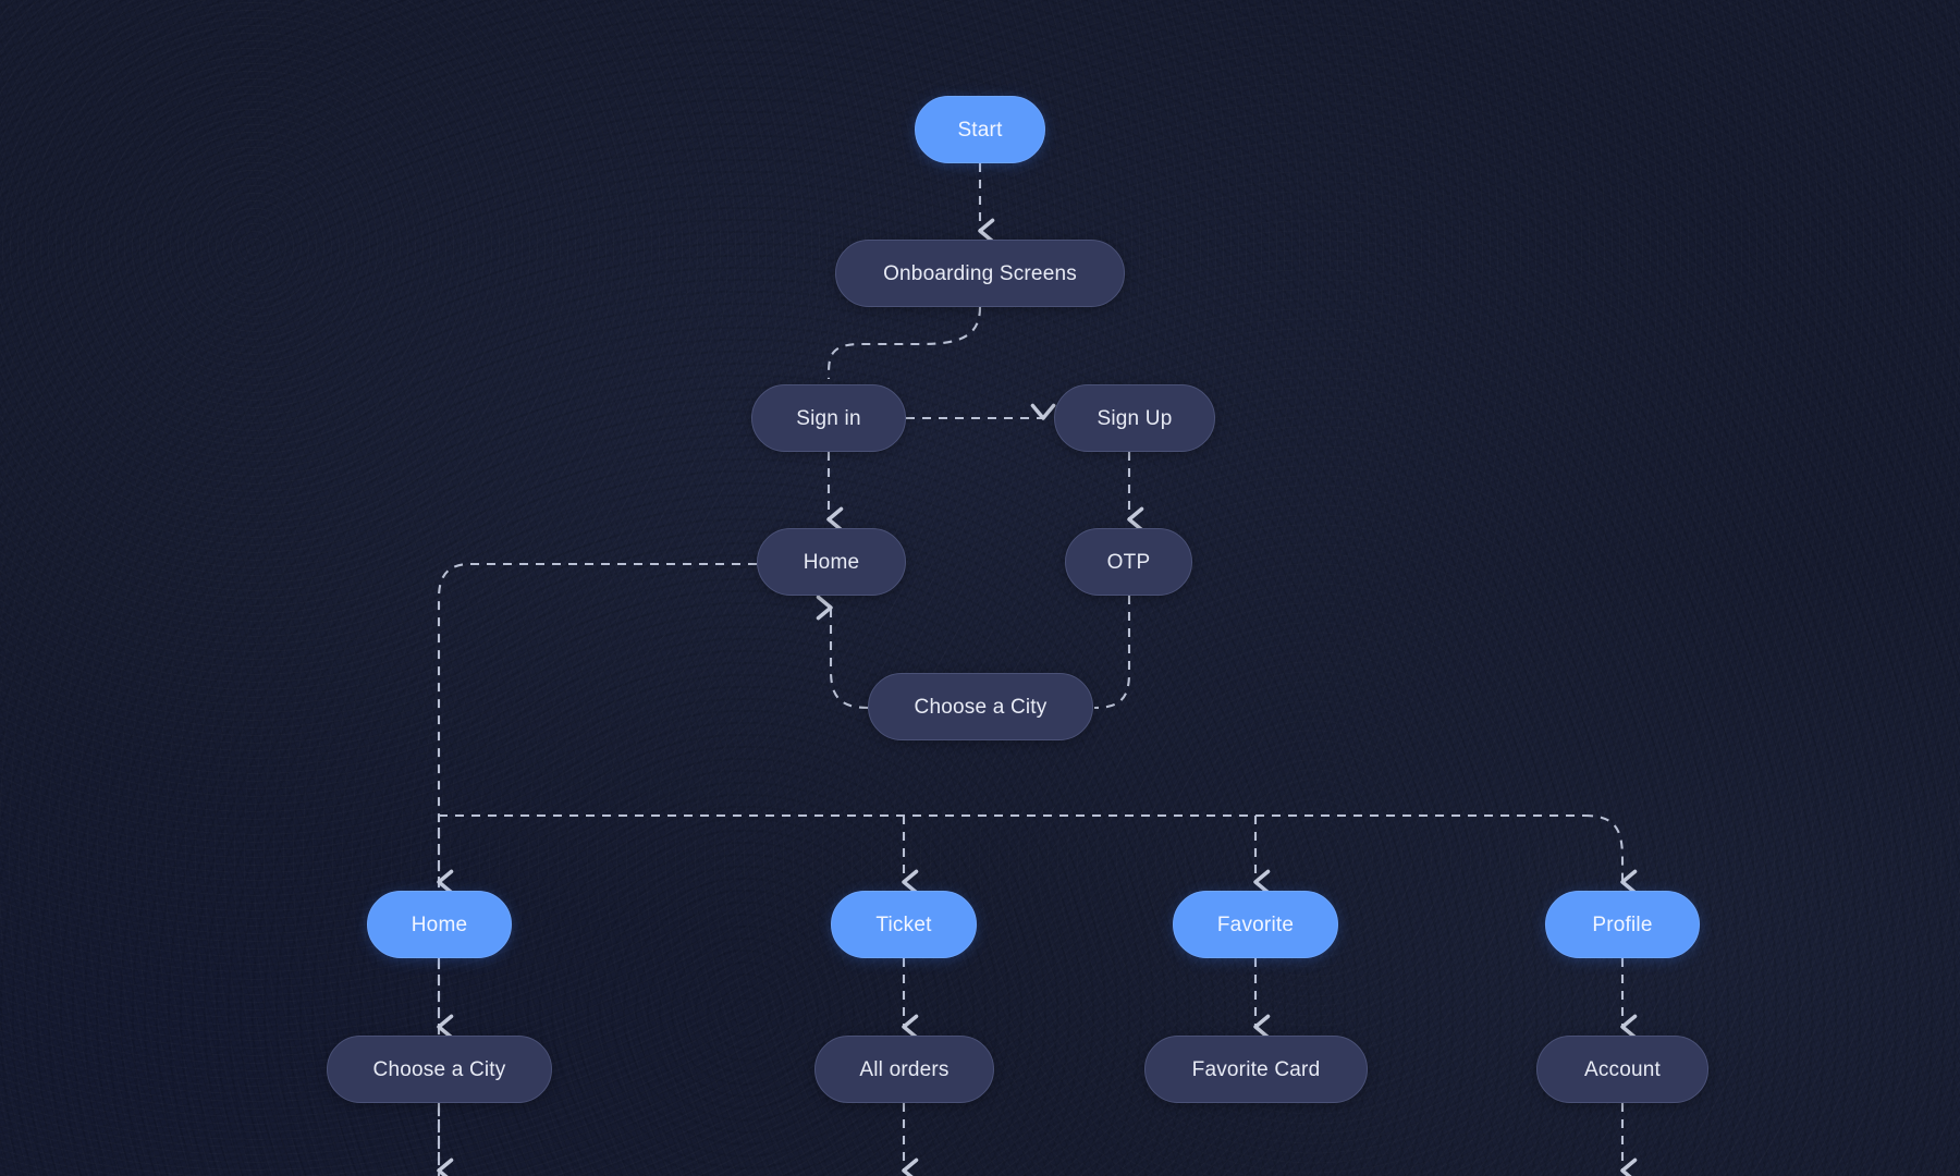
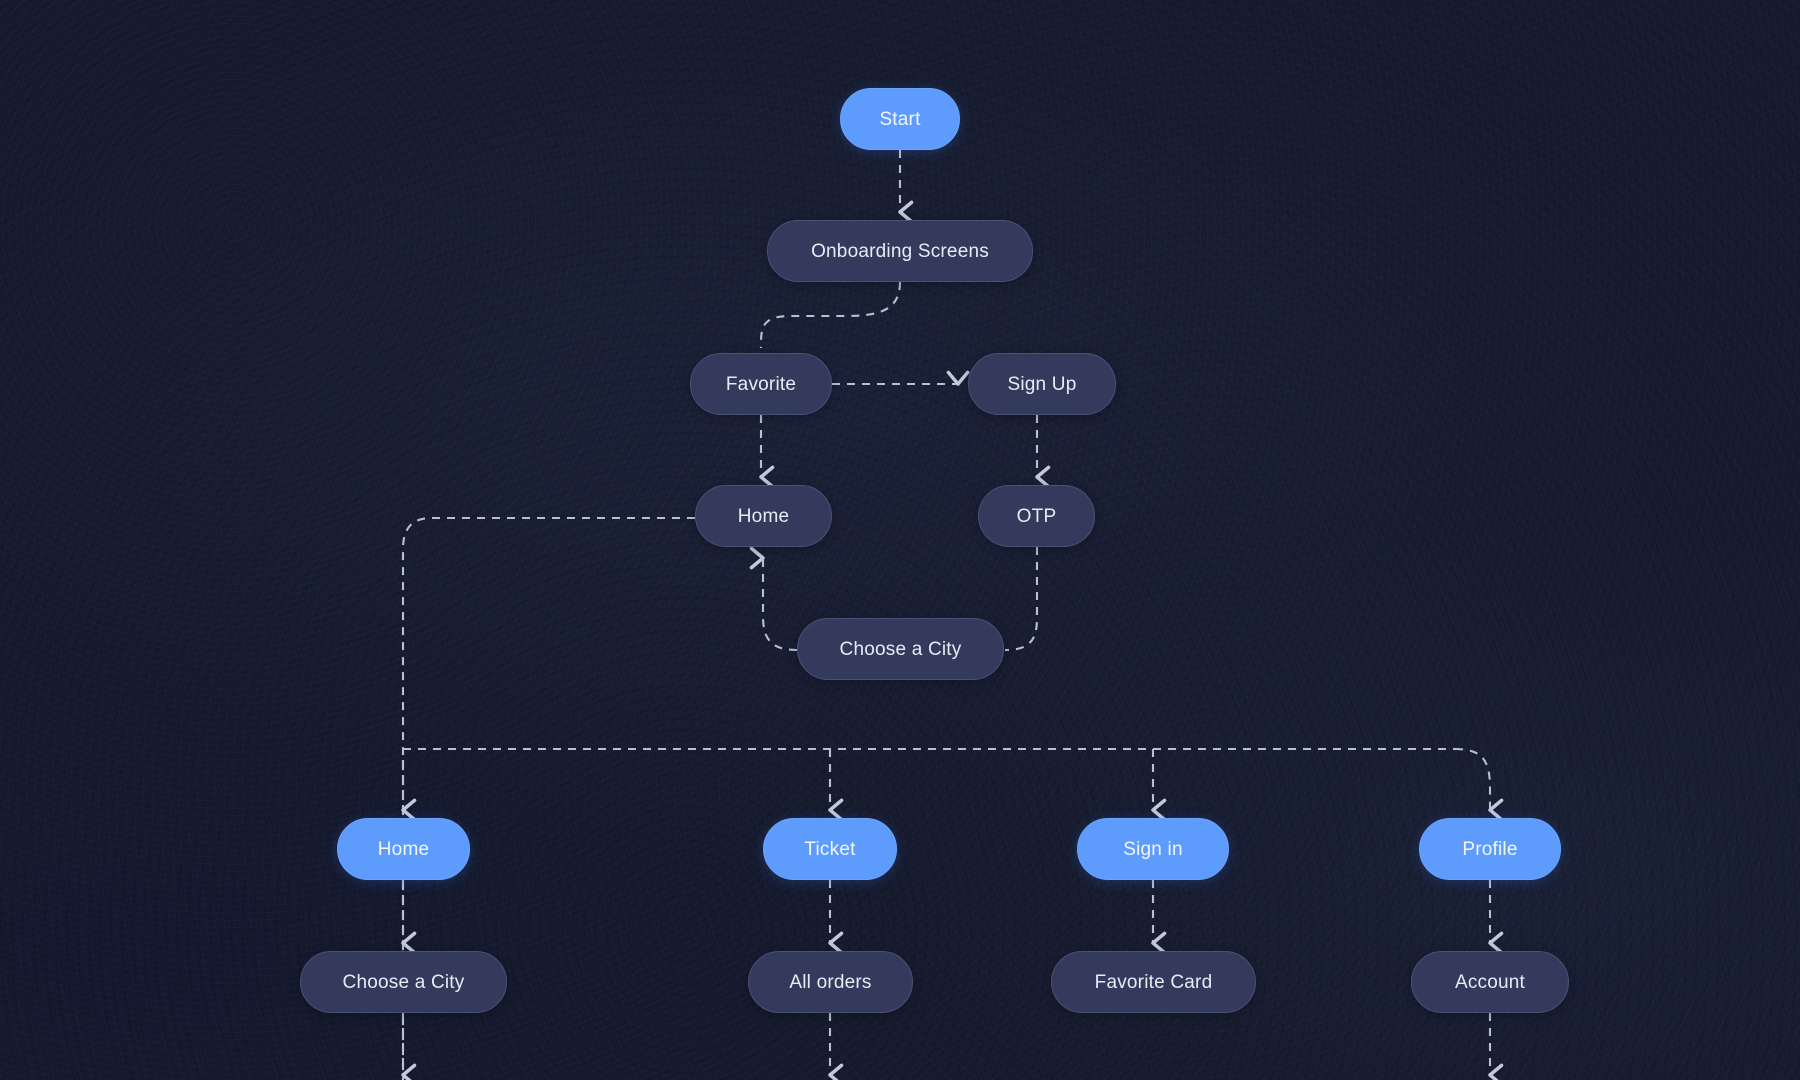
  Start
  Onboarding Screens
- Sign in
+ Favorite
  Sign Up
  Home
  OTP
  Choose a City
  Home
  Ticket
- Favorite
+ Sign in
  Profile
  Choose a City
  All orders
  Favorite Card
  Account
